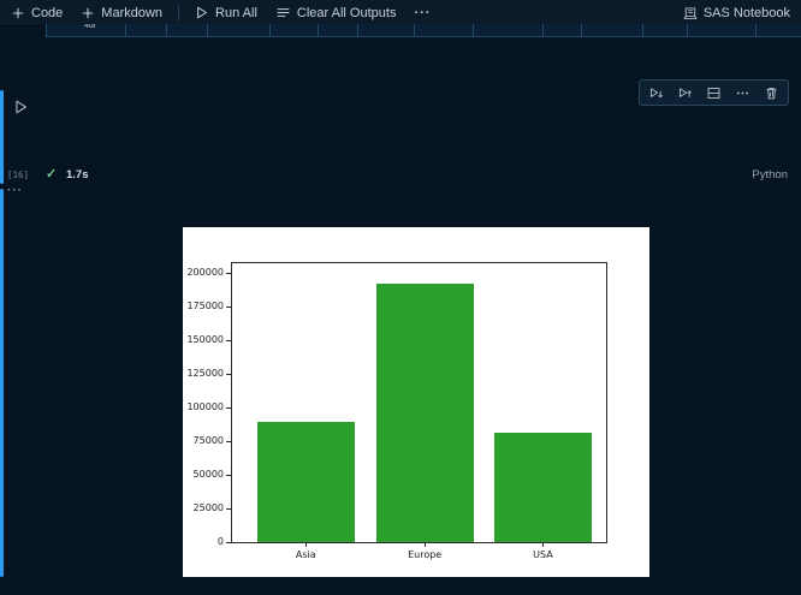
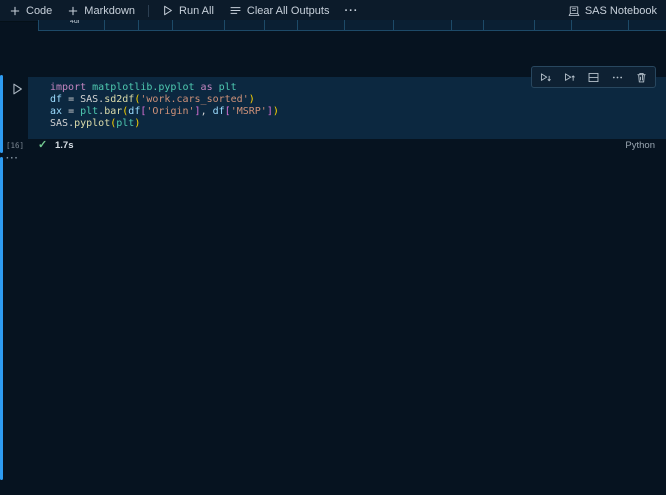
  Code
  Markdown
  Run All
  Clear All Outputs
  ···
  SAS Notebook
+ import matplotlib.pyplot as plt
+ df = SAS.sd2df('work.cars_sorted')
+ ax = plt.bar(df['Origin'], df['MSRP'])
+ SAS.pyplot(plt)
  [16]
  ✓
  1.7s
  Python
  ···
- 0
- 25000
- 50000
- 75000
- 100000
- 125000
- 150000
- 175000
- 200000
- Asia
- Europe
- USA
